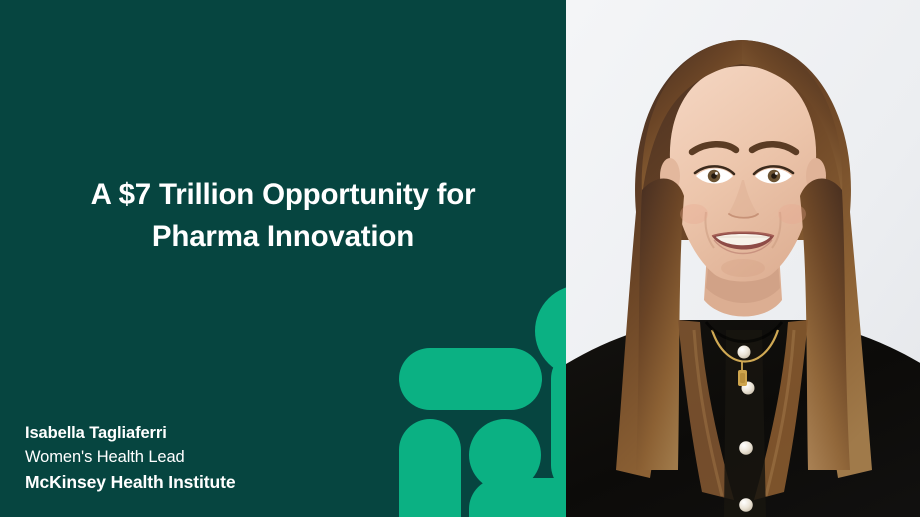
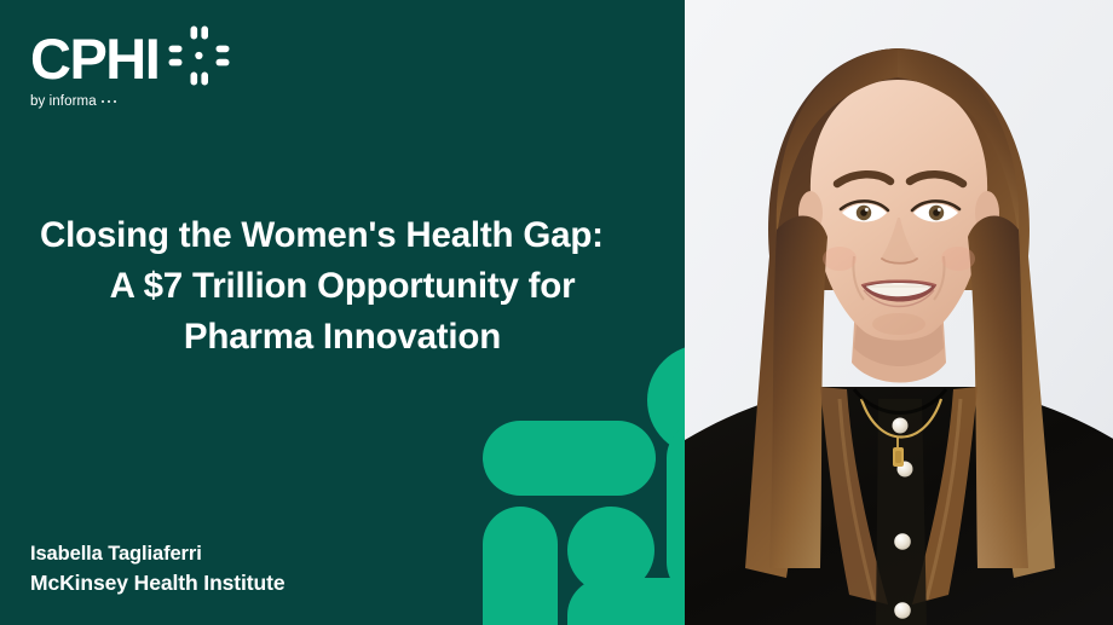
+ CPHI
+ by informa
+ Closing the Women's Health Gap:
  A $7 Trillion Opportunity for
  Pharma Innovation
  Isabella Tagliaferri
- Women's Health Lead
  McKinsey Health Institute
